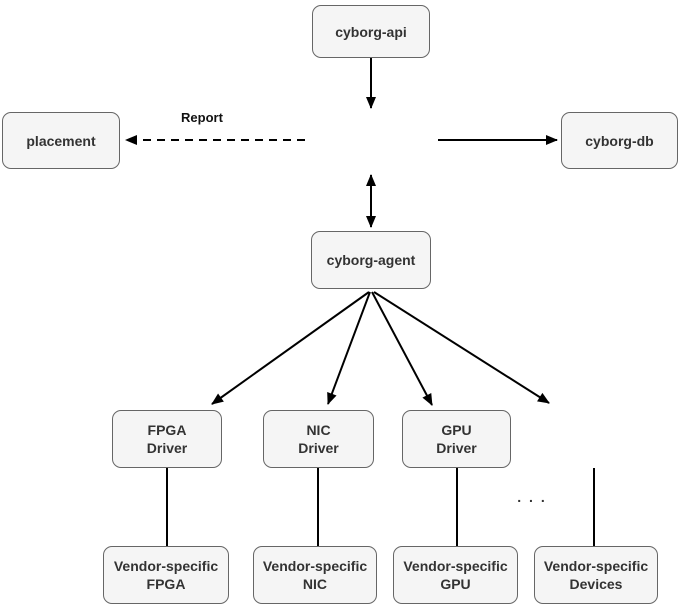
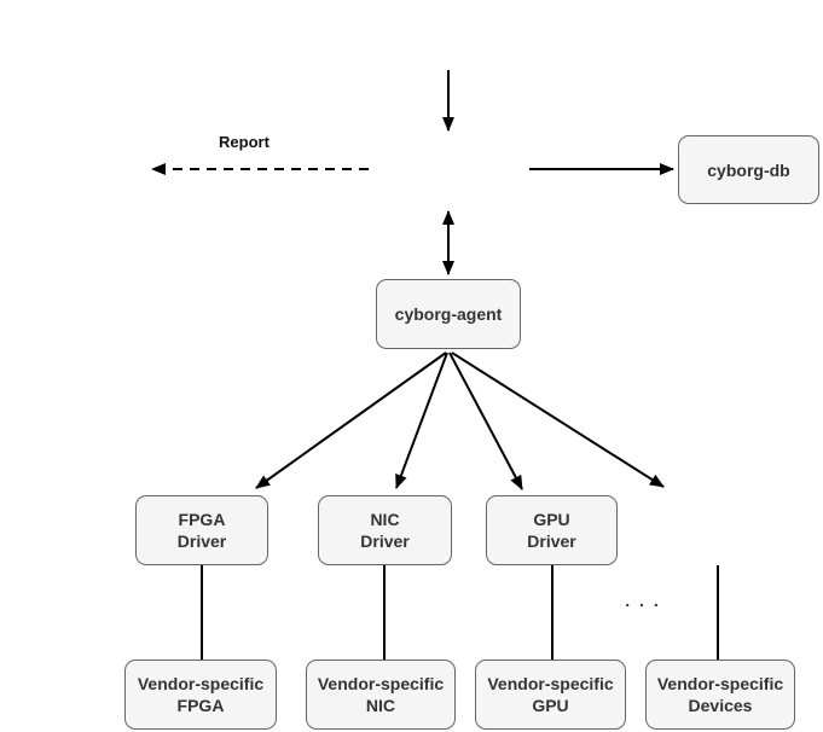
- cyborg-api
- placement
  cyborg-db
  cyborg-agent
  FPGA
  Driver
  NIC
  Driver
  GPU
  Driver
  Vendor-specific
  FPGA
  Vendor-specific
  NIC
  Vendor-specific
  GPU
  Vendor-specific
  Devices
  Report
  . . .
